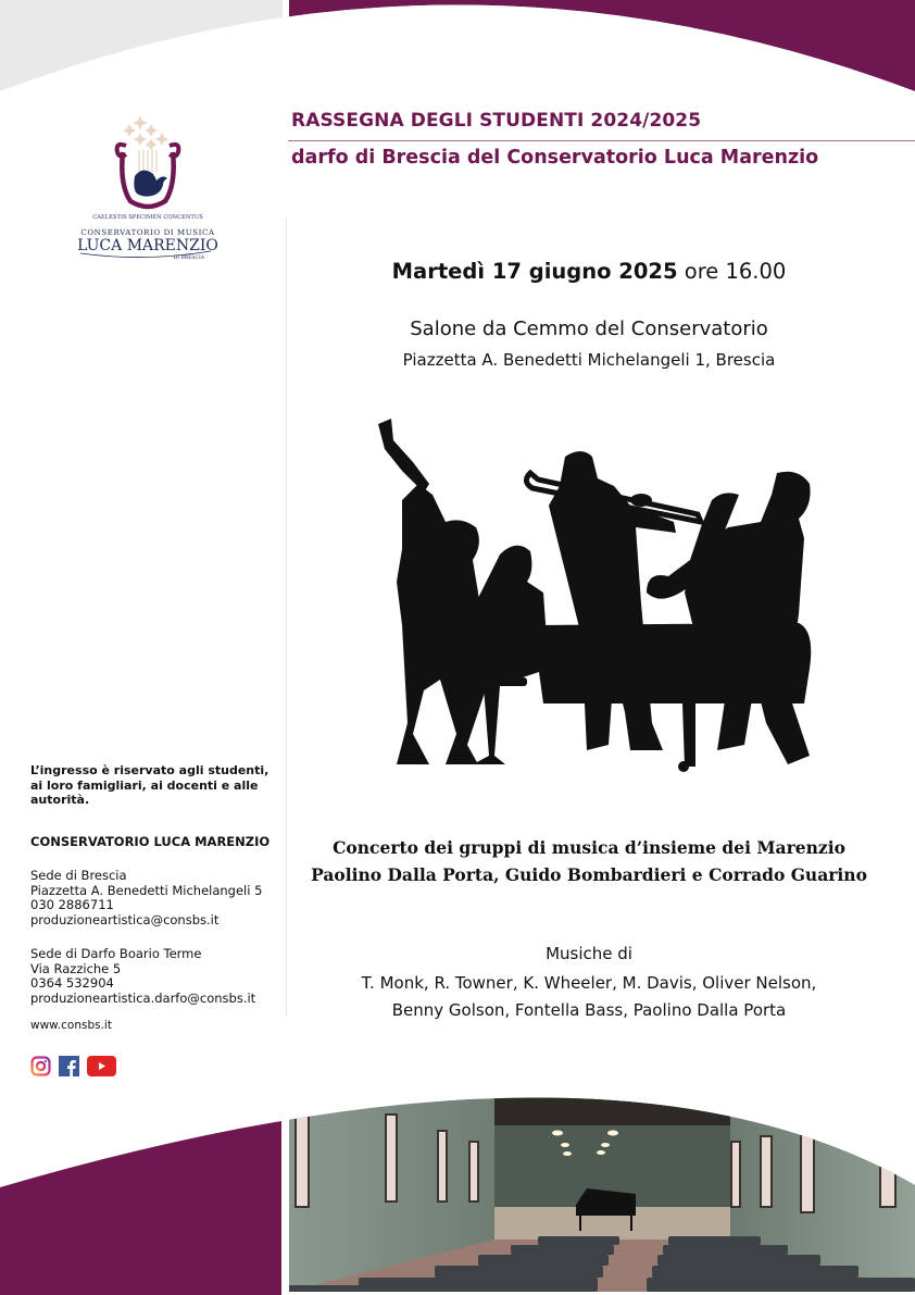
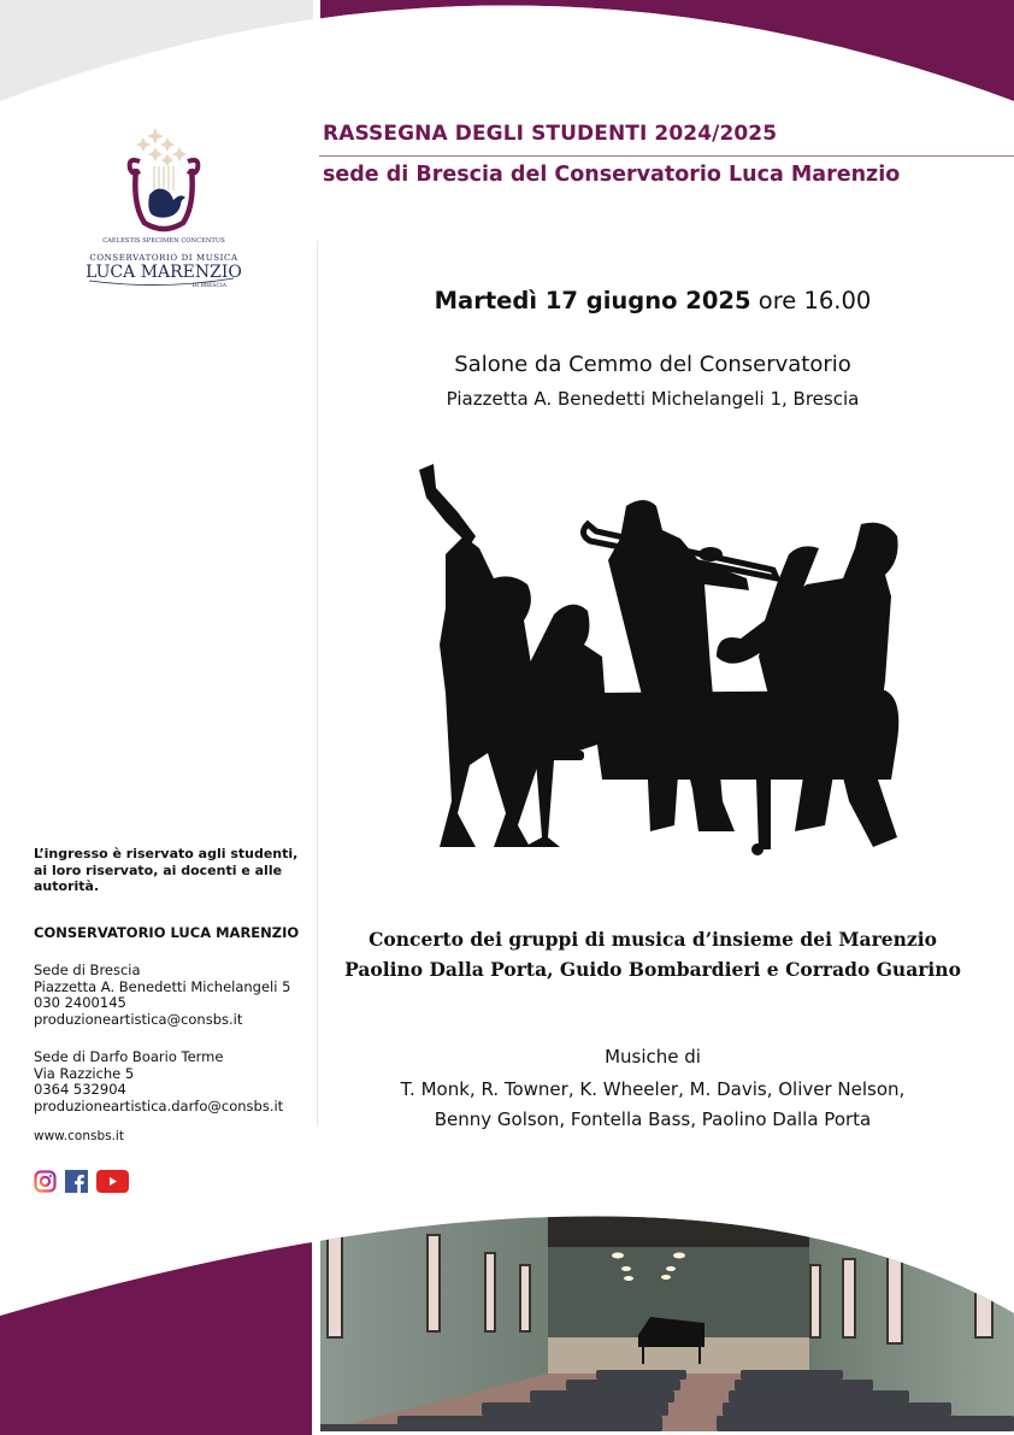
  CONSERVATORIO DI MUSICA
  LUCA MARENZIO
  RASSEGNA DEGLI STUDENTI 2024/2025
- darfo di Brescia del Conservatorio Luca Marenzio
+ sede di Brescia del Conservatorio Luca Marenzio
  Martedì 17 giugno 2025 ore 16.00
  Salone da Cemmo del Conservatorio
  Piazzetta A. Benedetti Michelangeli 1, Brescia
  Concerto dei gruppi di musica d’insieme dei Marenzio
  Paolino Dalla Porta, Guido Bombardieri e Corrado Guarino
  Musiche di
  T. Monk, R. Towner, K. Wheeler, M. Davis, Oliver Nelson,
  Benny Golson, Fontella Bass, Paolino Dalla Porta
  L’ingresso è riservato agli studenti,
- ai loro famigliari, ai docenti e alle
+ ai loro riservato, ai docenti e alle
  autorità.
  CONSERVATORIO LUCA MARENZIO
  Sede di Brescia
  Piazzetta A. Benedetti Michelangeli 5
- 030 2886711
+ 030 2400145
  produzioneartistica@consbs.it
  Sede di Darfo Boario Terme
  Via Razziche 5
  0364 532904
  produzioneartistica.darfo@consbs.it
  www.consbs.it
